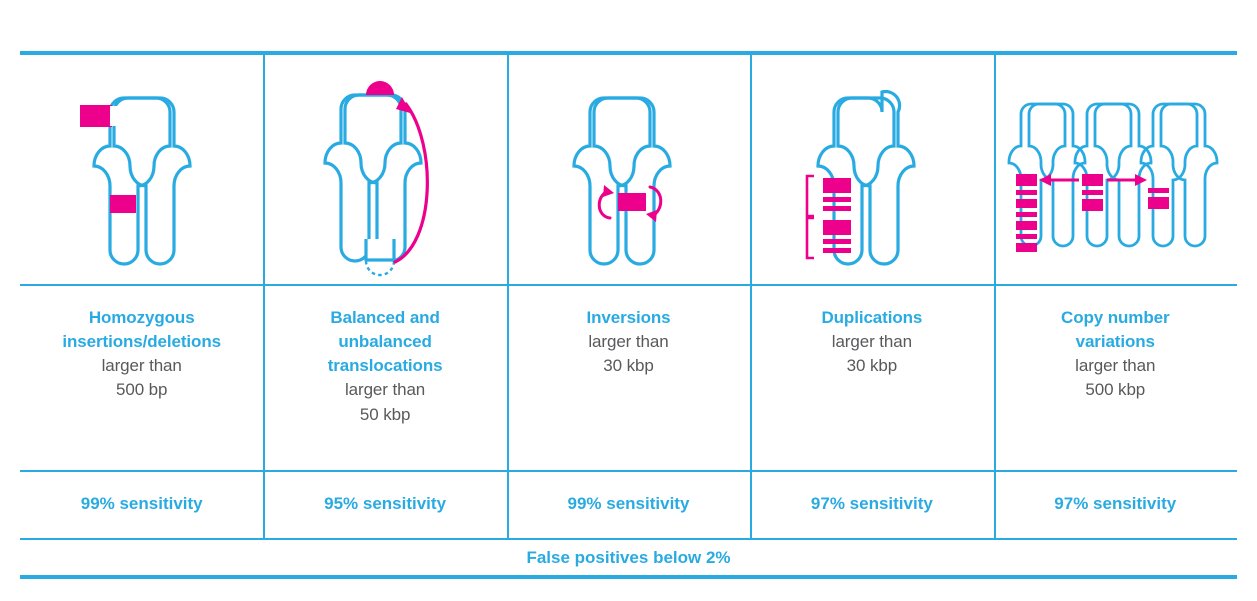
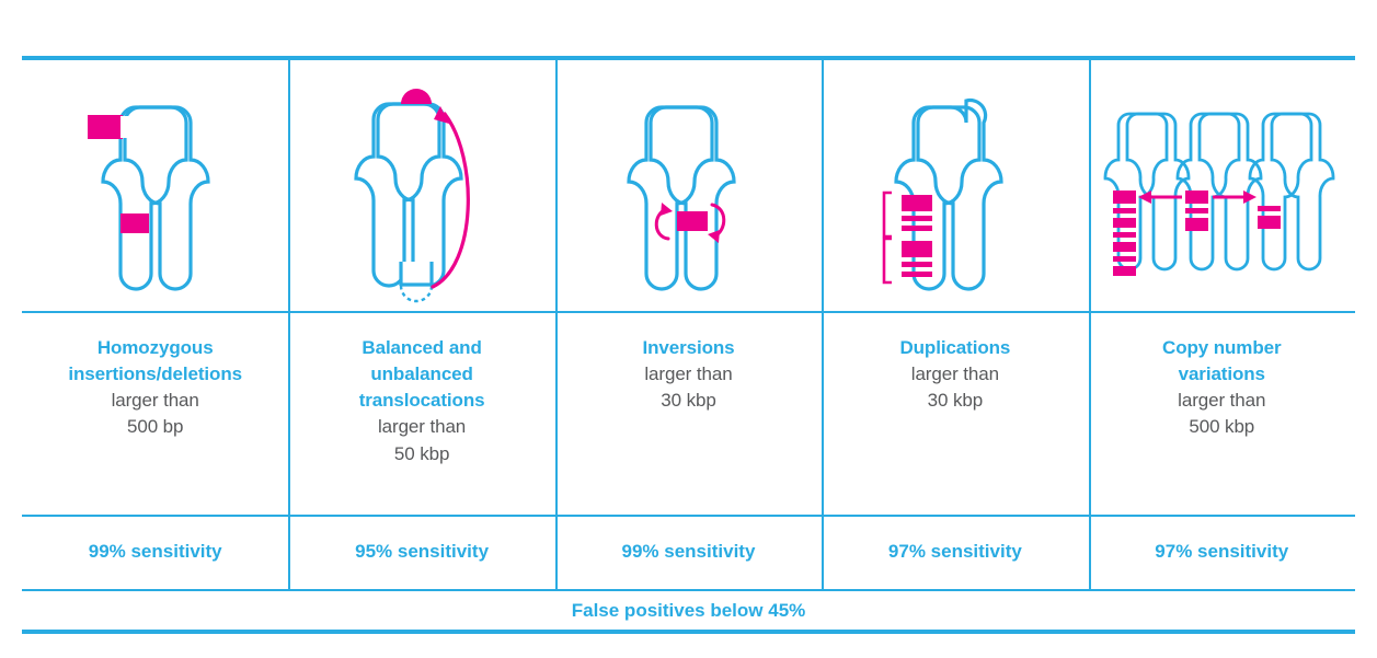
  Homozygous
  insertions/deletions
  larger than
  500 bp
  99% sensitivity
  Balanced and
  unbalanced
  translocations
  larger than
  50 kbp
  95% sensitivity
  Inversions
  larger than
  30 kbp
  99% sensitivity
  Duplications
  larger than
  30 kbp
  97% sensitivity
  Copy number
  variations
  larger than
  500 kbp
  97% sensitivity
- False positives below 2%
+ False positives below 45%
